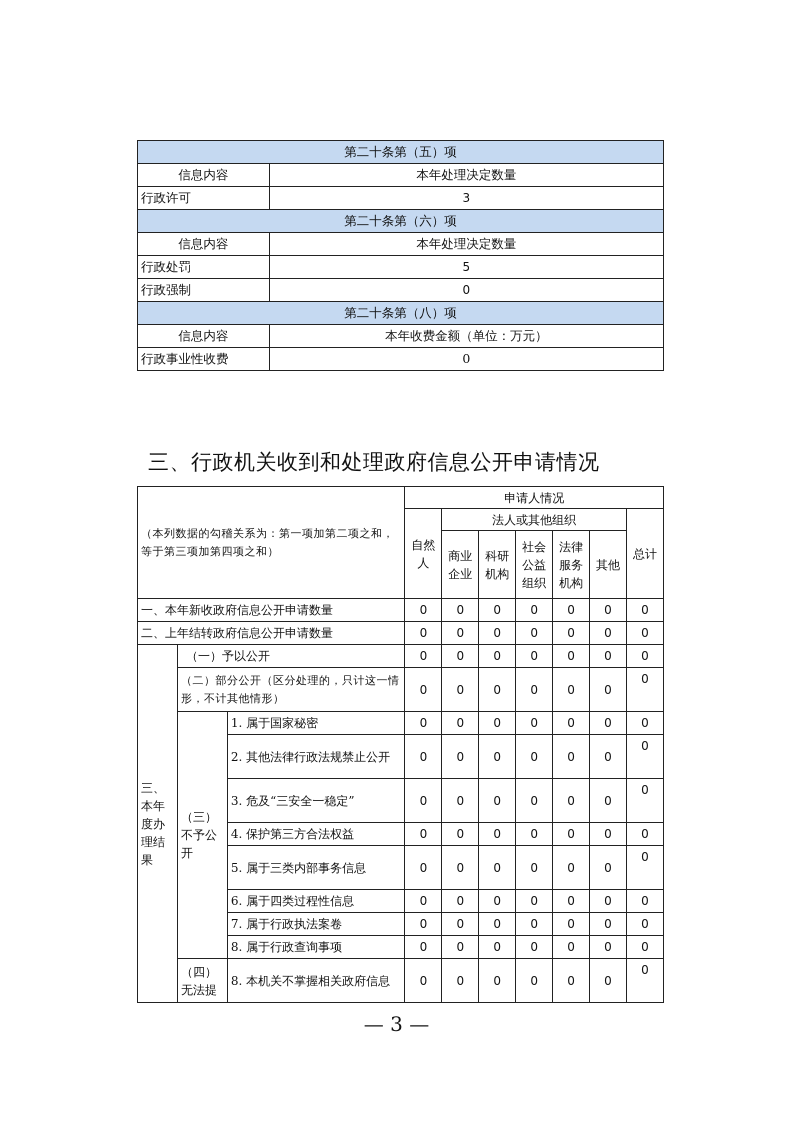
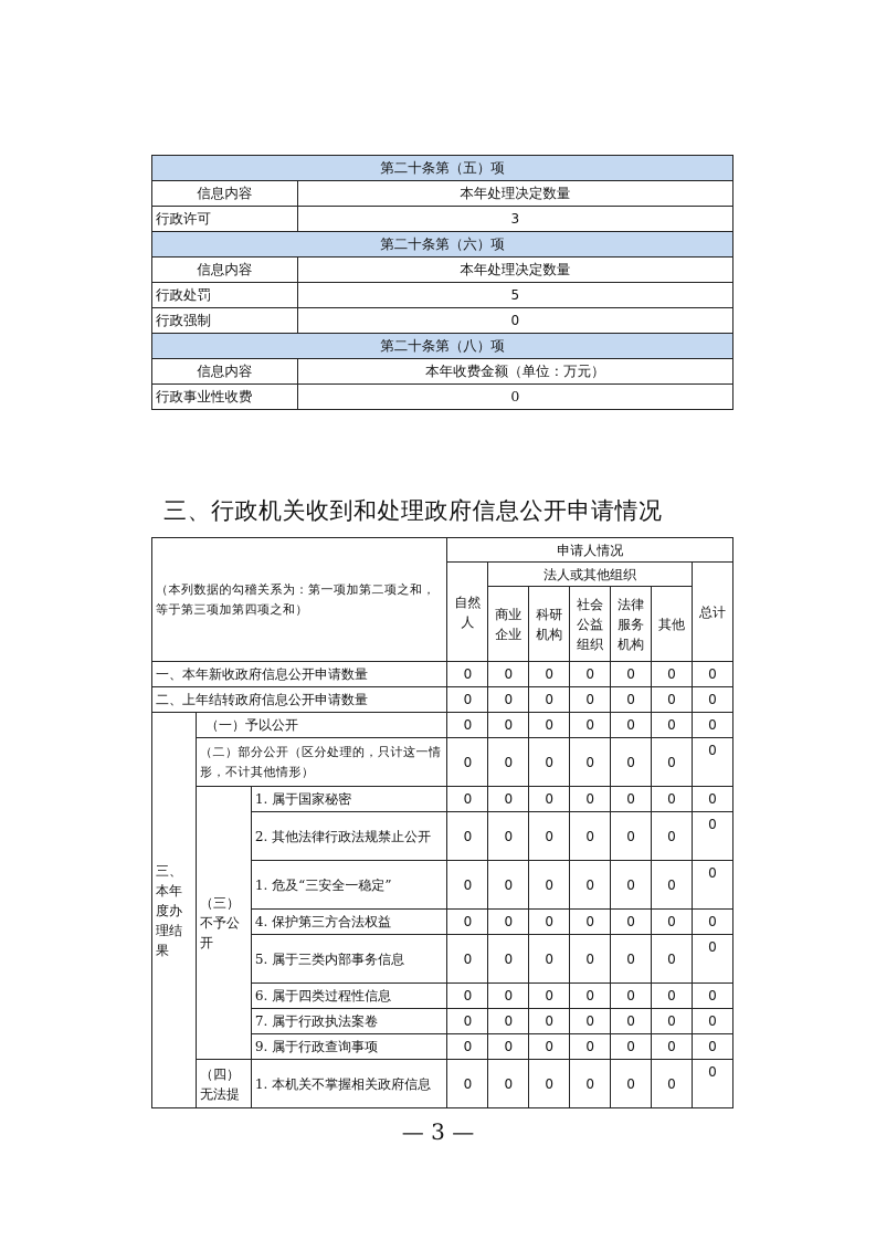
  第二十条第（五）项
  信息内容	本年处理决定数量
  行政许可	3
  第二十条第（六）项
  信息内容	本年处理决定数量
  行政处罚	5
  行政强制	0
  第二十条第（八）项
  信息内容	本年收费金额（单位：万元）
  行政事业性收费	0
  三、行政机关收到和处理政府信息公开申请情况
  （本列数据的勾稽关系为：第一项加第二项之和，等于第三项加第四项之和）	申请人情况
  自然人	法人或其他组织	总计
  商业企业	科研机构	社会公益组织	法律服务机构	其他
  一、本年新收政府信息公开申请数量	0	0	0	0	0	0	0
  二、上年结转政府信息公开申请数量	0	0	0	0	0	0	0
  三、本年度办理结果	（一）予以公开	0	0	0	0	0	0	0
  （二）部分公开（区分处理的，只计这一情形，不计其他情形）	0	0	0	0	0	0	0
  （三）不予公开	1. 属于国家秘密	0	0	0	0	0	0	0
  2. 其他法律行政法规禁止公开	0	0	0	0	0	0	0
- 3. 危及“三安全一稳定”	0	0	0	0	0	0	0
+ 1. 危及“三安全一稳定”	0	0	0	0	0	0	0
  4. 保护第三方合法权益	0	0	0	0	0	0	0
  5. 属于三类内部事务信息	0	0	0	0	0	0	0
  6. 属于四类过程性信息	0	0	0	0	0	0	0
  7. 属于行政执法案卷	0	0	0	0	0	0	0
- 8. 属于行政查询事项	0	0	0	0	0	0	0
+ 9. 属于行政查询事项	0	0	0	0	0	0	0
- （四）无法提	8. 本机关不掌握相关政府信息	0	0	0	0	0	0	0
+ （四）无法提	1. 本机关不掌握相关政府信息	0	0	0	0	0	0	0
  — 3 —
